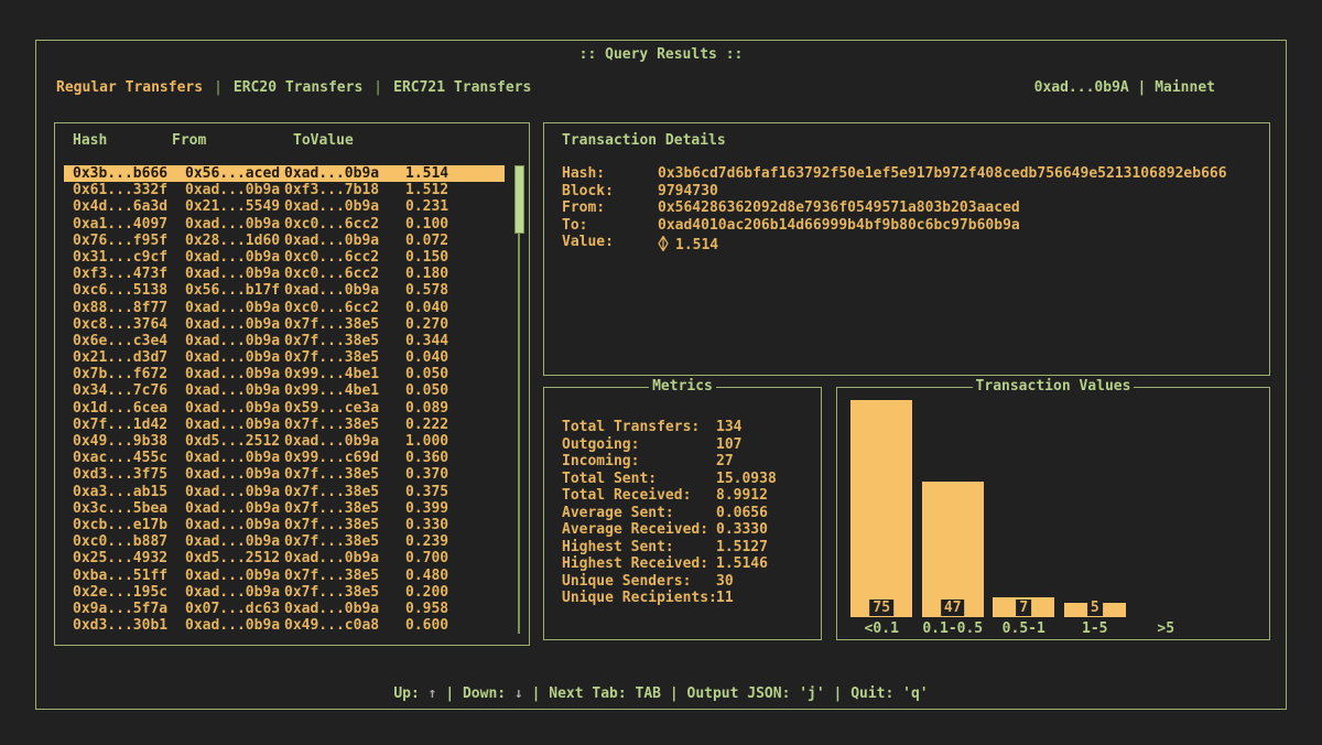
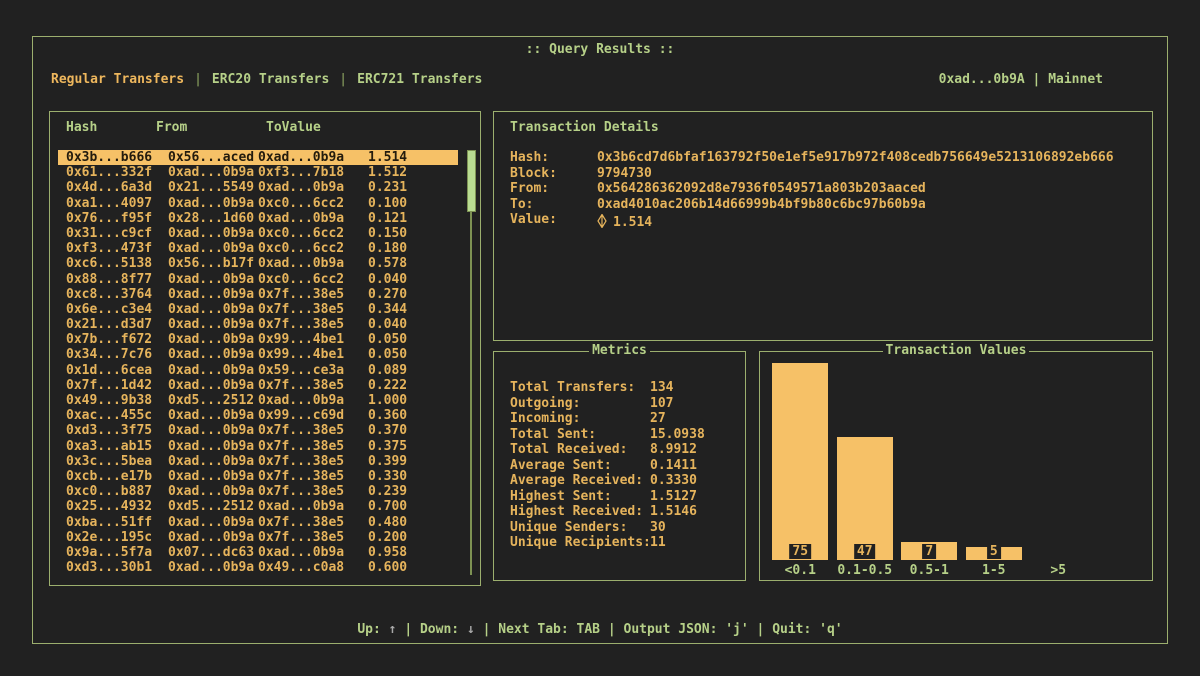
  :: Query Results ::
  Regular Transfers
  |
  ERC20 Transfers
  |
  ERC721 Transfers
  0xad...0b9A | Mainnet
  Hash
  From
  To
  Value
  0x3b...b666
  0x56...aced
  0xad...0b9a
  1.514
  0x61...332f
  0xad...0b9a
  0xf3...7b18
  1.512
  0x4d...6a3d
  0x21...5549
  0xad...0b9a
  0.231
  0xa1...4097
  0xad...0b9a
  0xc0...6cc2
  0.100
  0x76...f95f
  0x28...1d60
  0xad...0b9a
- 0.072
+ 0.121
  0x31...c9cf
  0xad...0b9a
  0xc0...6cc2
  0.150
  0xf3...473f
  0xad...0b9a
  0xc0...6cc2
  0.180
  0xc6...5138
  0x56...b17f
  0xad...0b9a
  0.578
  0x88...8f77
  0xad...0b9a
  0xc0...6cc2
  0.040
  0xc8...3764
  0xad...0b9a
  0x7f...38e5
  0.270
  0x6e...c3e4
  0xad...0b9a
  0x7f...38e5
  0.344
  0x21...d3d7
  0xad...0b9a
  0x7f...38e5
  0.040
  0x7b...f672
  0xad...0b9a
  0x99...4be1
  0.050
  0x34...7c76
  0xad...0b9a
  0x99...4be1
  0.050
  0x1d...6cea
  0xad...0b9a
  0x59...ce3a
  0.089
  0x7f...1d42
  0xad...0b9a
  0x7f...38e5
  0.222
  0x49...9b38
  0xd5...2512
  0xad...0b9a
  1.000
  0xac...455c
  0xad...0b9a
  0x99...c69d
  0.360
  0xd3...3f75
  0xad...0b9a
  0x7f...38e5
  0.370
  0xa3...ab15
  0xad...0b9a
  0x7f...38e5
  0.375
  0x3c...5bea
  0xad...0b9a
  0x7f...38e5
  0.399
  0xcb...e17b
  0xad...0b9a
  0x7f...38e5
  0.330
  0xc0...b887
  0xad...0b9a
  0x7f...38e5
  0.239
  0x25...4932
  0xd5...2512
  0xad...0b9a
  0.700
  0xba...51ff
  0xad...0b9a
  0x7f...38e5
  0.480
  0x2e...195c
  0xad...0b9a
  0x7f...38e5
  0.200
  0x9a...5f7a
  0x07...dc63
  0xad...0b9a
  0.958
  0xd3...30b1
  0xad...0b9a
  0x49...c0a8
  0.600
  Transaction Details
  Hash:
  0x3b6cd7d6bfaf163792f50e1ef5e917b972f408cedb756649e5213106892eb666
  Block:
  9794730
  From:
  0x564286362092d8e7936f0549571a803b203aaced
  To:
  0xad4010ac206b14d66999b4bf9b80c6bc97b60b9a
  Value:
  1.514
  Metrics
  Total Transfers:
  134
  Outgoing:
  107
  Incoming:
  27
  Total Sent:
  15.0938
  Total Received:
  8.9912
  Average Sent:
- 0.0656
+ 0.1411
  Average Received:
  0.3330
  Highest Sent:
  1.5127
  Highest Received:
  1.5146
  Unique Senders:
  30
  Unique Recipients:
  11
  Transaction Values
  75
  47
  7
  5
  <0.1
  0.1-0.5
  0.5-1
  1-5
  >5
  Up: ↑ | Down: ↓ | Next Tab: TAB | Output JSON: 'j' | Quit: 'q'
